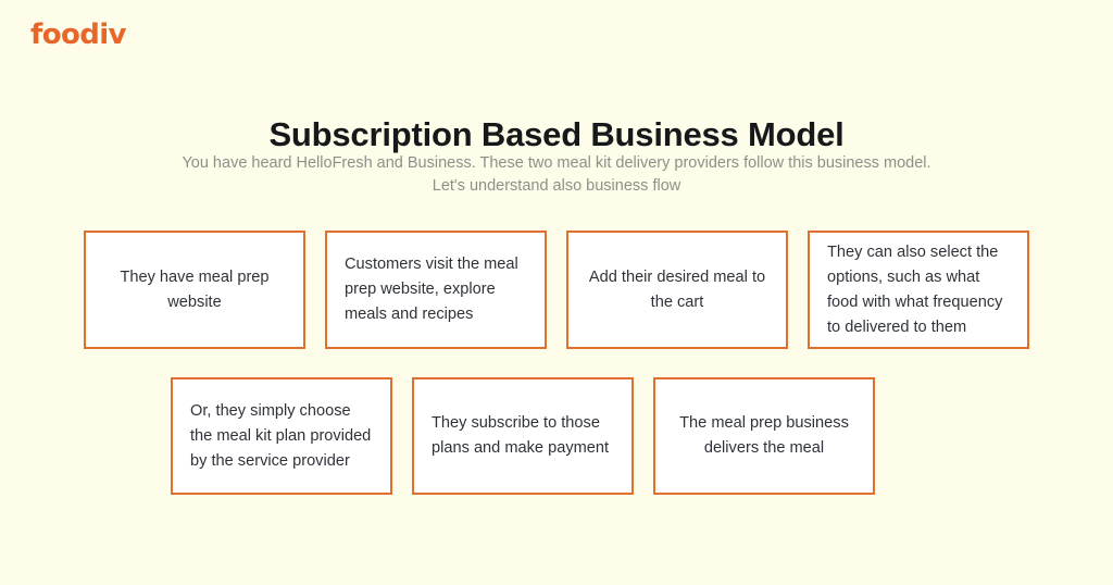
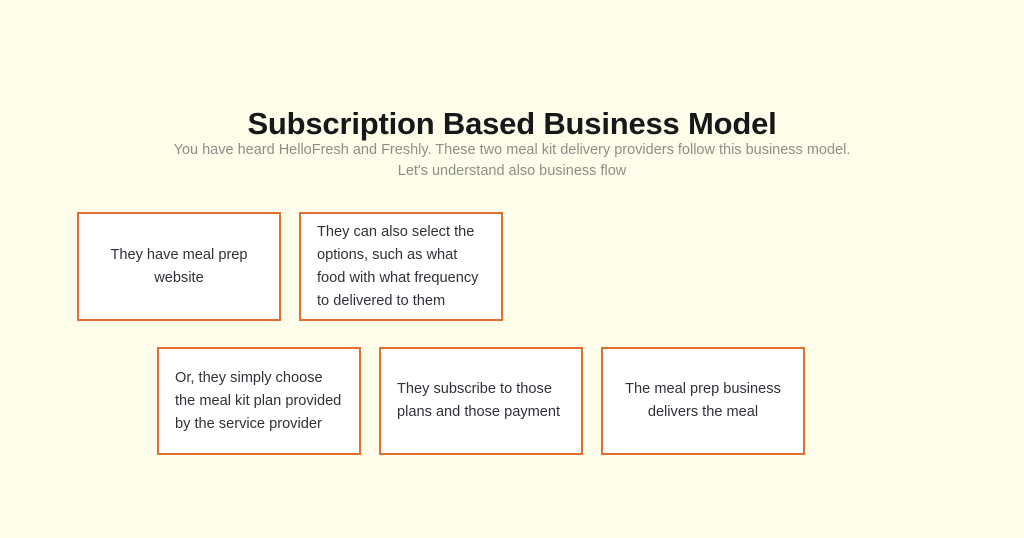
- foodiv
  Subscription Based Business Model
- You have heard HelloFresh and Business. These two meal kit delivery providers follow this business model.
+ You have heard HelloFresh and Freshly. These two meal kit delivery providers follow this business model.
  Let's understand also business flow
  They have meal prep website
- Customers visit the meal prep website, explore meals and recipes
- Add their desired meal to the cart
  They can also select the options, such as what food with what frequency to delivered to them
  Or, they simply choose the meal kit plan provided by the service provider
- They subscribe to those plans and make payment
+ They subscribe to those plans and those payment
  The meal prep business delivers the meal
